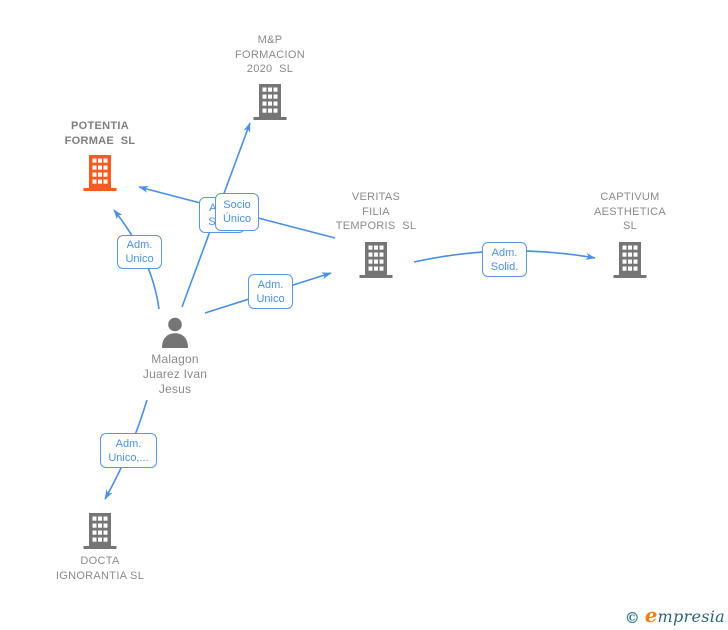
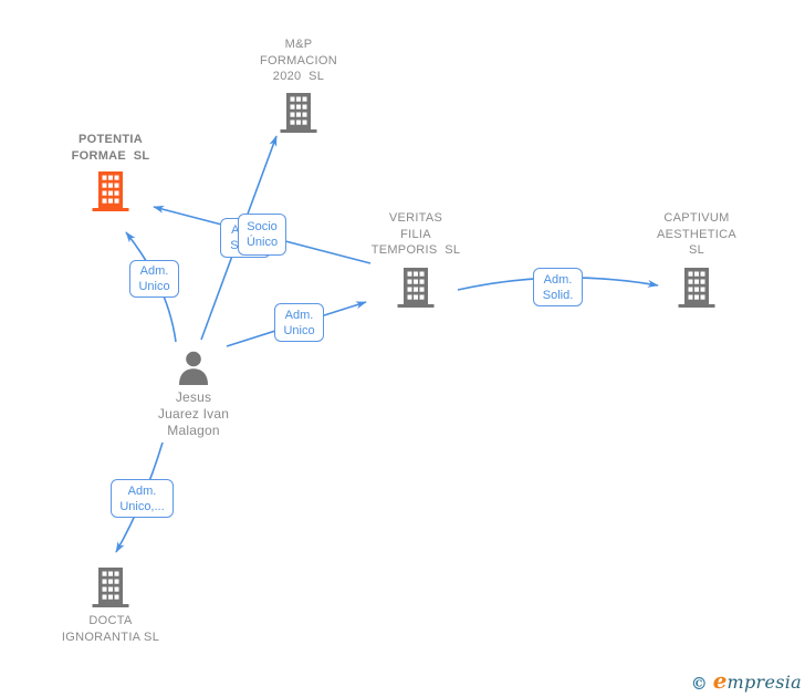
  M&P
  FORMACION
  2020 SL
  POTENTIA
  FORMAE SL
  VERITAS
  FILIA
  TEMPORIS SL
  CAPTIVUM
  AESTHETICA
  SL
- Malagon
+ Jesus
  Juarez Ivan
- Jesus
+ Malagon
  DOCTA
  IGNORANTIA SL
  Adm.
  Unico
  Socio
  Único
  Adm.
  Unico
  Adm.
  Solid.
  Adm.
  Unico,...
  © empresia
